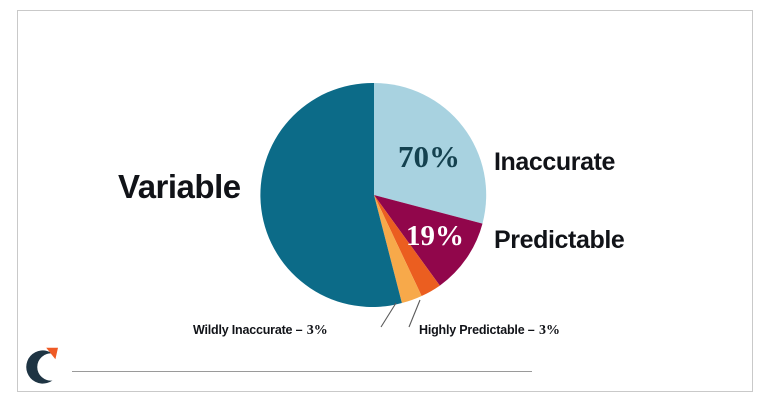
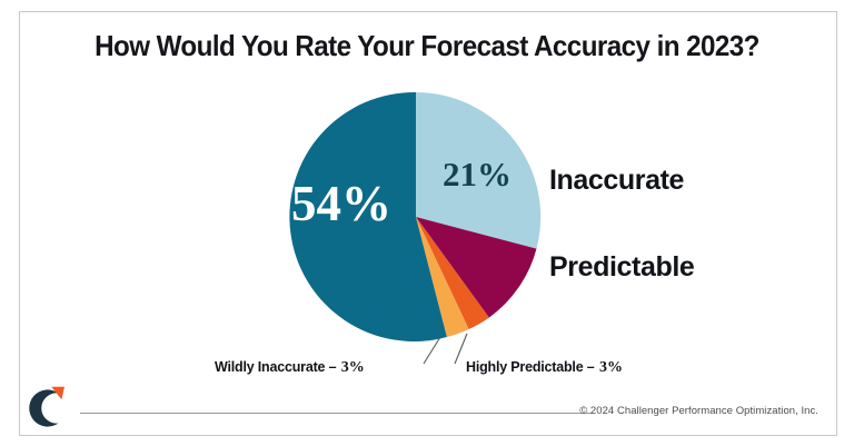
+ How Would You Rate Your Forecast Accuracy in 2023?
+ 54%
- 70%
+ 21%
- 19%
- Variable
  Inaccurate
  Predictable
  Wildly Inaccurate – 3%
  Highly Predictable – 3%
+ © 2024 Challenger Performance Optimization, Inc.
